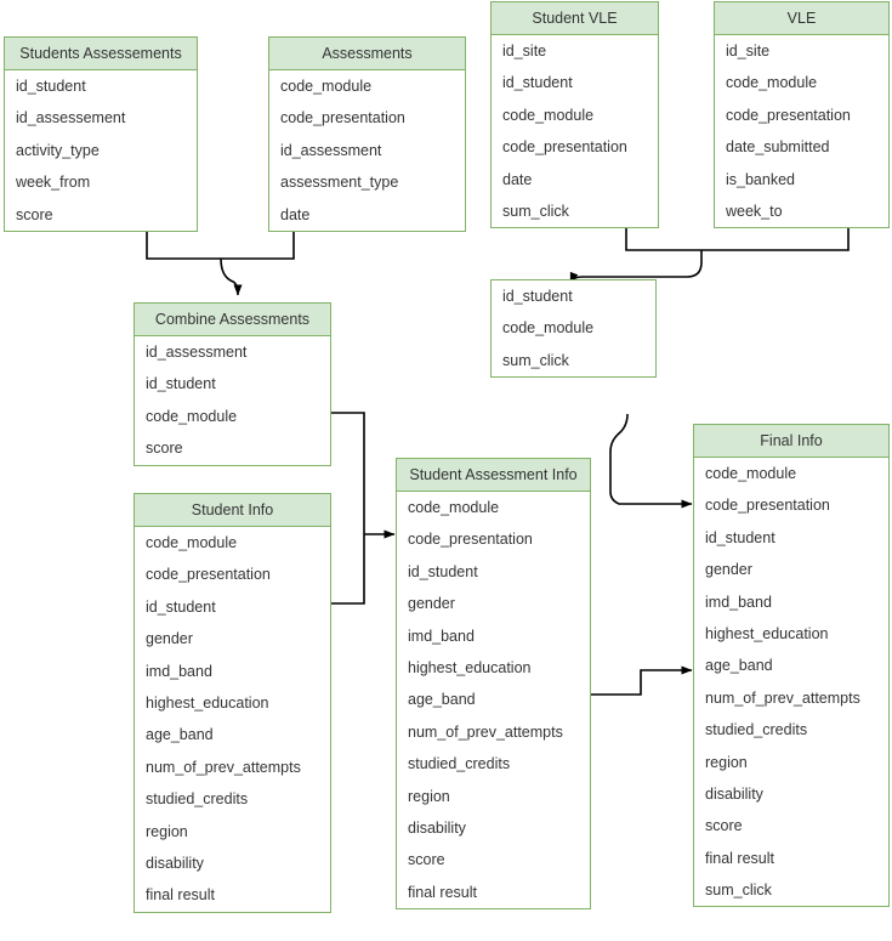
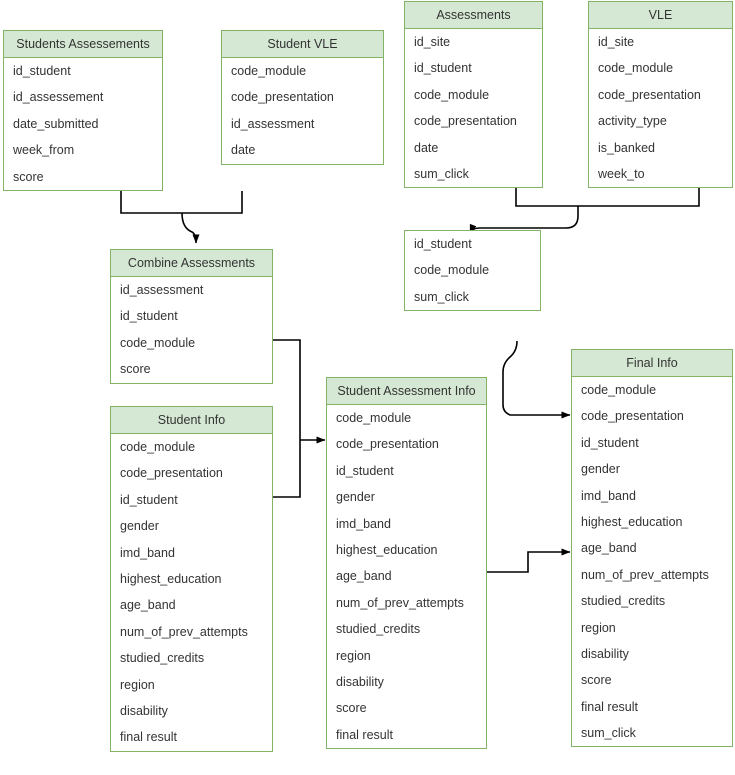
  Students Assessements
  id_student
  id_assessement
- activity_type
+ date_submitted
  week_from
  score
- Assessments
+ Student VLE
  code_module
  code_presentation
  id_assessment
- assessment_type
  date
- Student VLE
+ Assessments
  id_site
  id_student
  code_module
  code_presentation
  date
  sum_click
  VLE
  id_site
  code_module
  code_presentation
- date_submitted
+ activity_type
  is_banked
  week_to
  Combine Assessments
  id_assessment
  id_student
  code_module
  score
  id_student
  code_module
  sum_click
  Student Info
  code_module
  code_presentation
  id_student
  gender
  imd_band
  highest_education
  age_band
  num_of_prev_attempts
  studied_credits
  region
  disability
  final result
  Student Assessment Info
  code_module
  code_presentation
  id_student
  gender
  imd_band
  highest_education
  age_band
  num_of_prev_attempts
  studied_credits
  region
  disability
  score
  final result
  Final Info
  code_module
  code_presentation
  id_student
  gender
  imd_band
  highest_education
  age_band
  num_of_prev_attempts
  studied_credits
  region
  disability
  score
  final result
  sum_click
